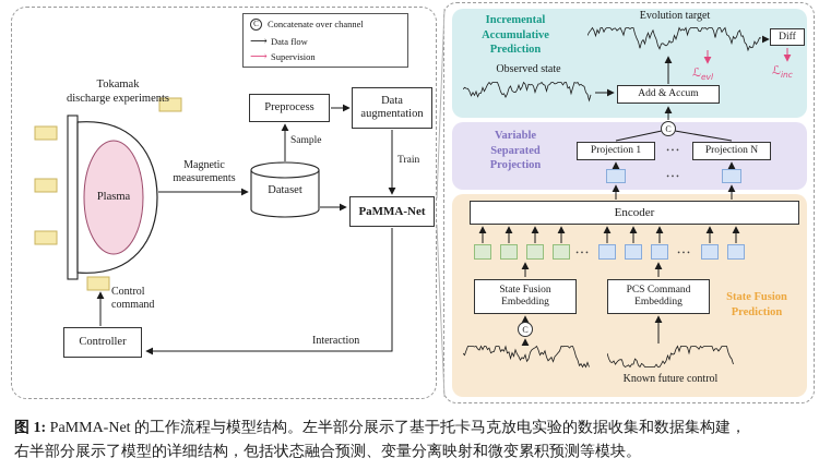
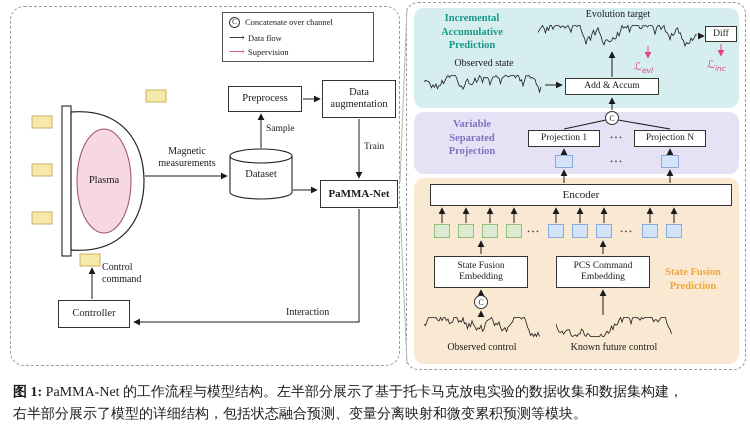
  C
  Concatenate over channel
  ⟶
  Data flow
  ⟶
  Supervision
- Tokamak
- discharge experiments
  Plasma
  Magnetic
  measurements
  Preprocess
  Data
  augmentation
  Sample
  Train
  Dataset
  PaMMA-Net
  Control
  command
  Controller
  Interaction
  Incremental
  Accumulative
  Prediction
  Evolution target
  Diff
  ℒevl
  ℒinc
  Observed state
  Add & Accum
  Variable
  Separated
  Projection
  C
  Projection 1
  Projection N
  •••
  •••
  Encoder
  •••
  •••
  State Fusion
  Embedding
  PCS Command
  Embedding
  State Fusion
  Prediction
  C
+ Observed control
  Known future control
  图 1: PaMMA-Net 的工作流程与模型结构。左半部分展示了基于托卡马克放电实验的数据收集和数据集构建，
  右半部分展示了模型的详细结构，包括状态融合预测、变量分离映射和微变累积预测等模块。
